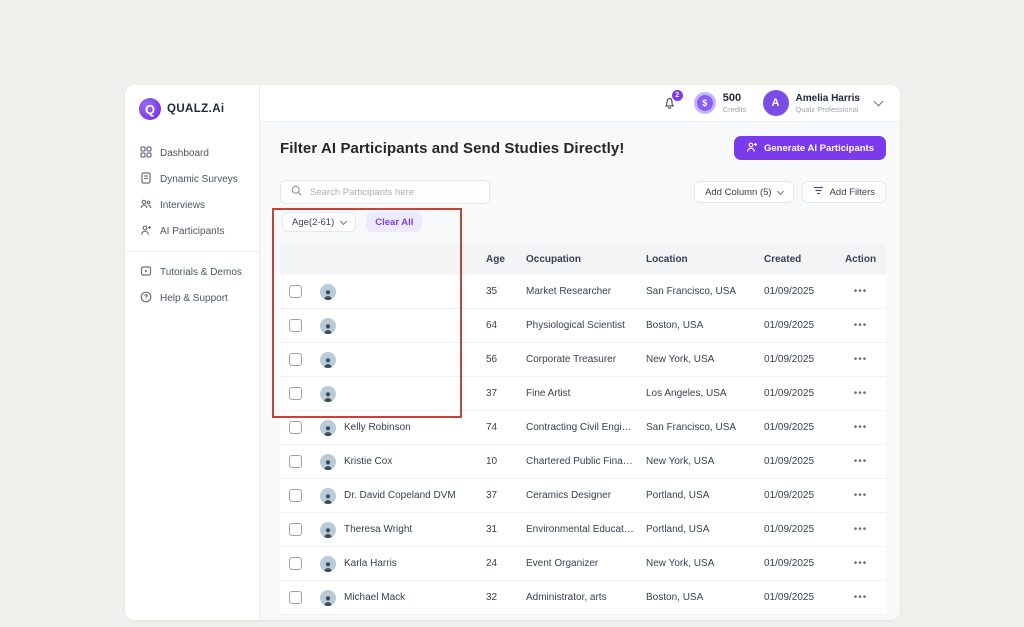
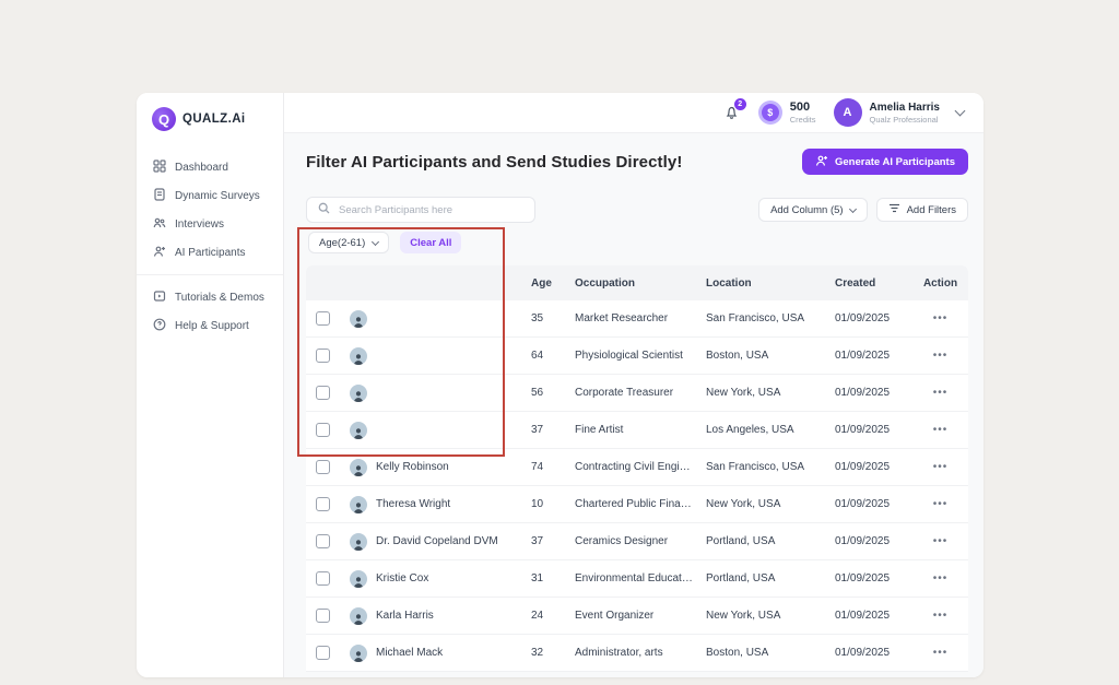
  Q
  QUALZ.Ai
  Dashboard
  Dynamic Surveys
  Interviews
  AI Participants
  Tutorials & Demos
  Help & Support
  $
  500
  Credits
  A
  Amelia Harris
  Qualz Professional
  Filter AI Participants and Send Studies Directly!
  Generate AI Participants
  Search Participants here
  Add Column (5)
  Add Filters
  Age
  Occupation
  Location
  Created
  Action
  35
  Market Researcher
  San Francisco, USA
  01/09/2025
  •••
  64
  Physiological Scientist
  Boston, USA
  01/09/2025
  •••
  56
  Corporate Treasurer
  New York, USA
  01/09/2025
  •••
  37
  Fine Artist
  Los Angeles, USA
  01/09/2025
  •••
  Kelly Robinson
  74
  Contracting Civil Engineer
  San Francisco, USA
  01/09/2025
  •••
- Kristie Cox
+ Theresa Wright
  10
  Chartered Public Finance
  New York, USA
  01/09/2025
  •••
  Dr. David Copeland DVM
  37
  Ceramics Designer
  Portland, USA
  01/09/2025
  •••
- Theresa Wright
+ Kristie Cox
  31
  Environmental Education
  Portland, USA
  01/09/2025
  •••
  Karla Harris
  24
  Event Organizer
  New York, USA
  01/09/2025
  •••
  Michael Mack
  32
  Administrator, arts
  Boston, USA
  01/09/2025
  •••
  Age(2-61)
  Clear All
